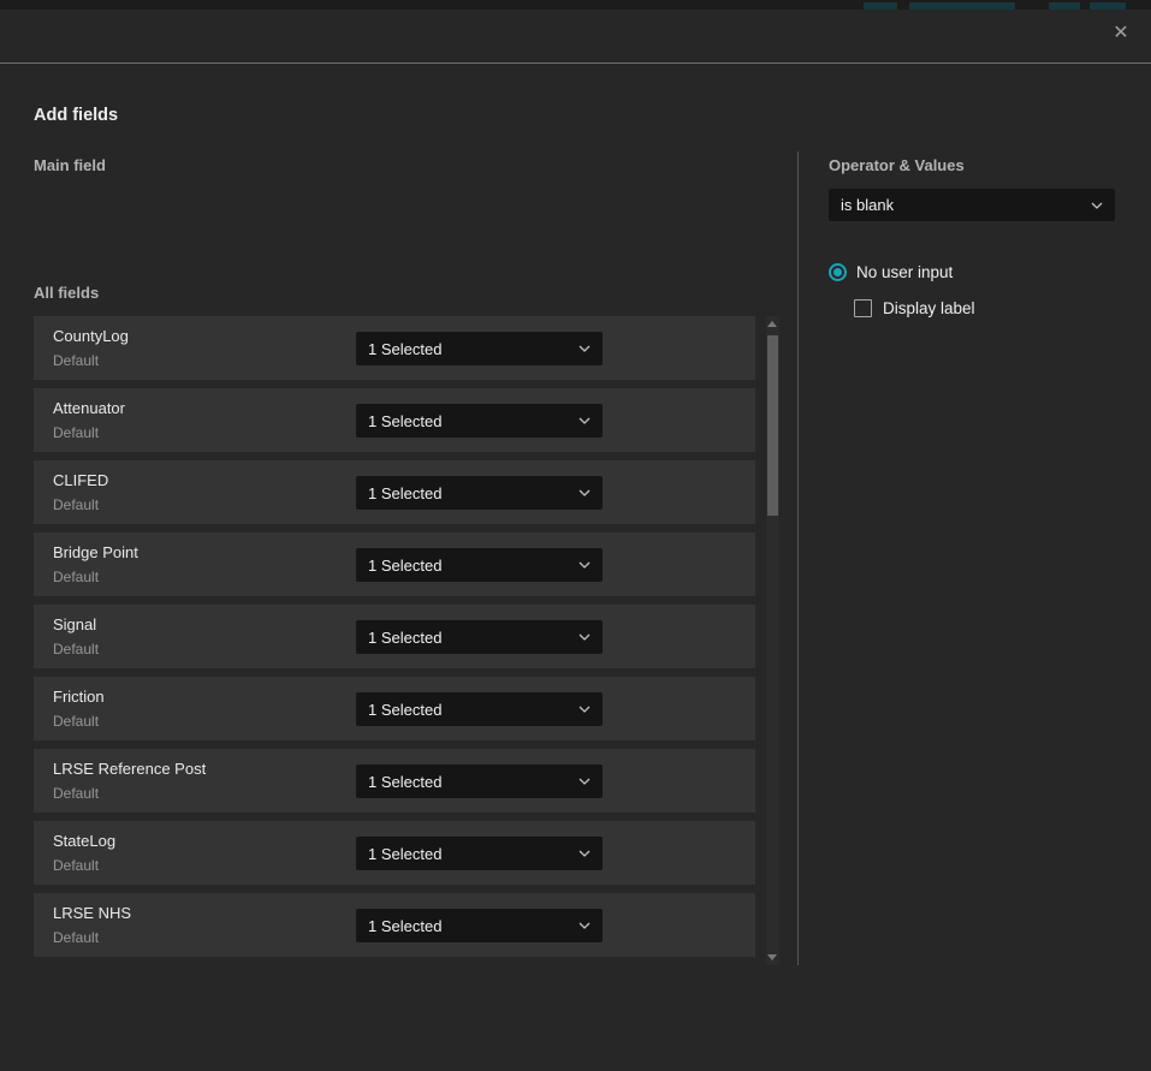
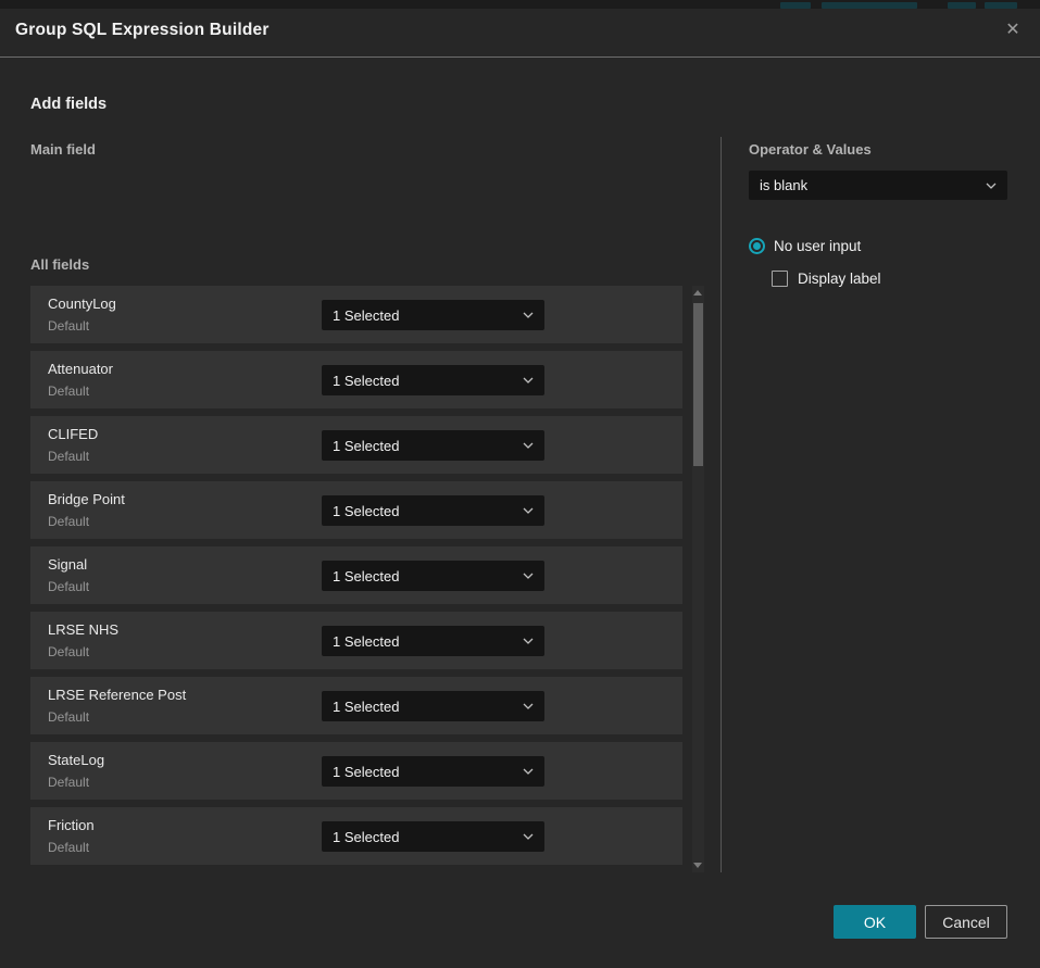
+ Group SQL Expression Builder
  ✕
  Add fields
  Main field
  All fields
  CountyLog
  Default
  1 Selected
  Attenuator
  Default
  1 Selected
  CLIFED
  Default
  1 Selected
  Bridge Point
  Default
  1 Selected
  Signal
  Default
  1 Selected
- Friction
+ LRSE NHS
  Default
  1 Selected
  LRSE Reference Post
  Default
  1 Selected
  StateLog
  Default
  1 Selected
- LRSE NHS
+ Friction
  Default
  1 Selected
  Operator & Values
  is blank
  No user input
  Display label
+ OK
+ Cancel
